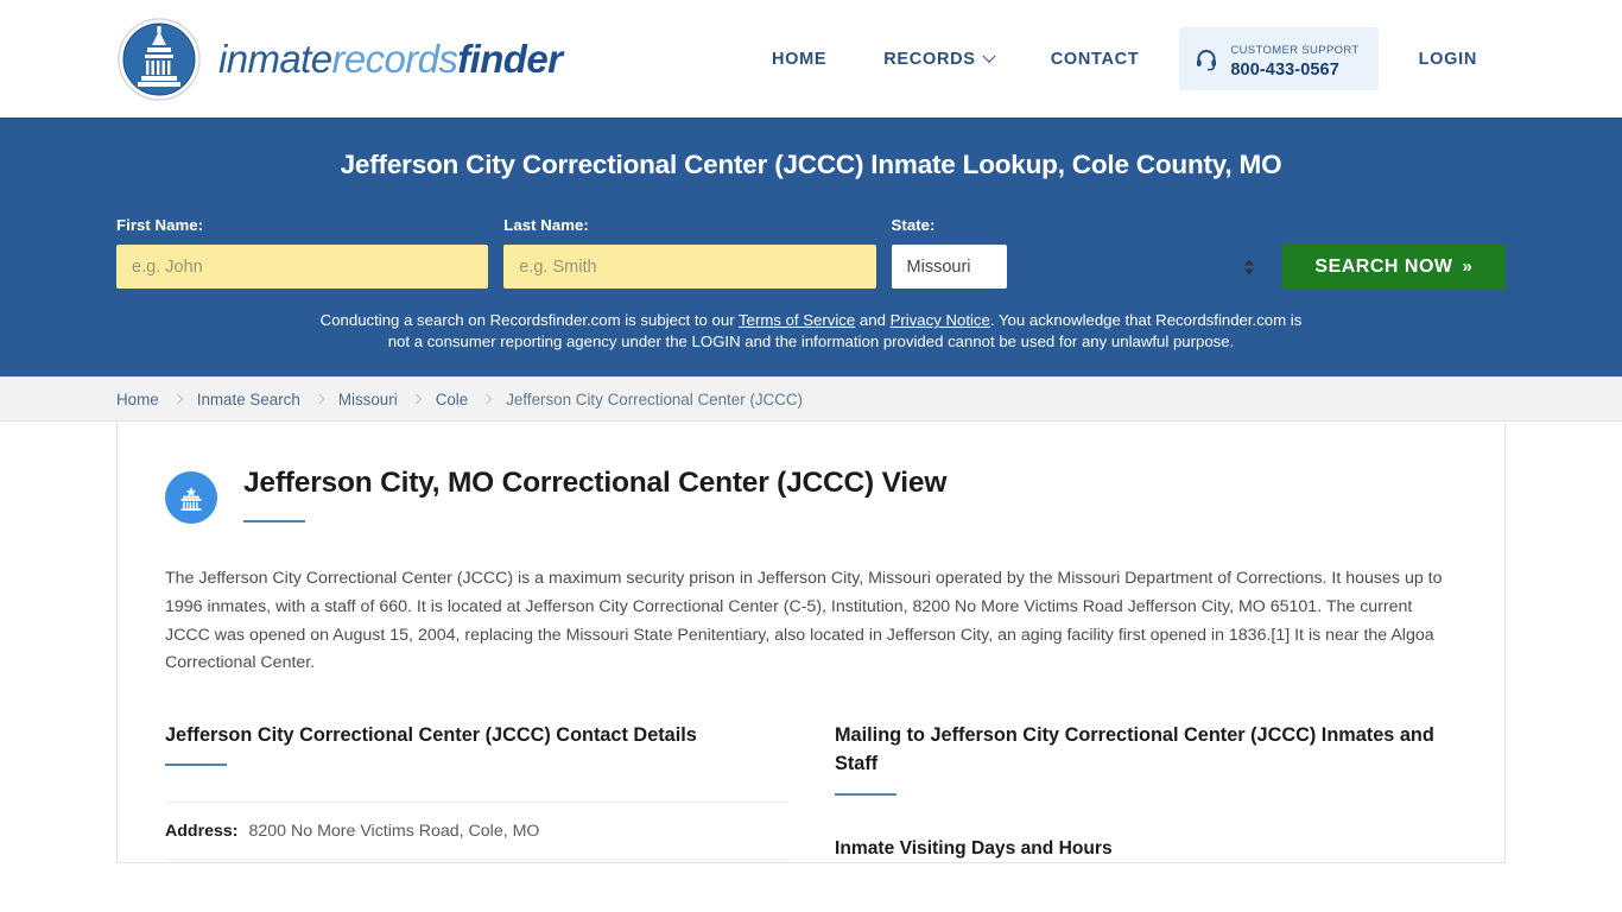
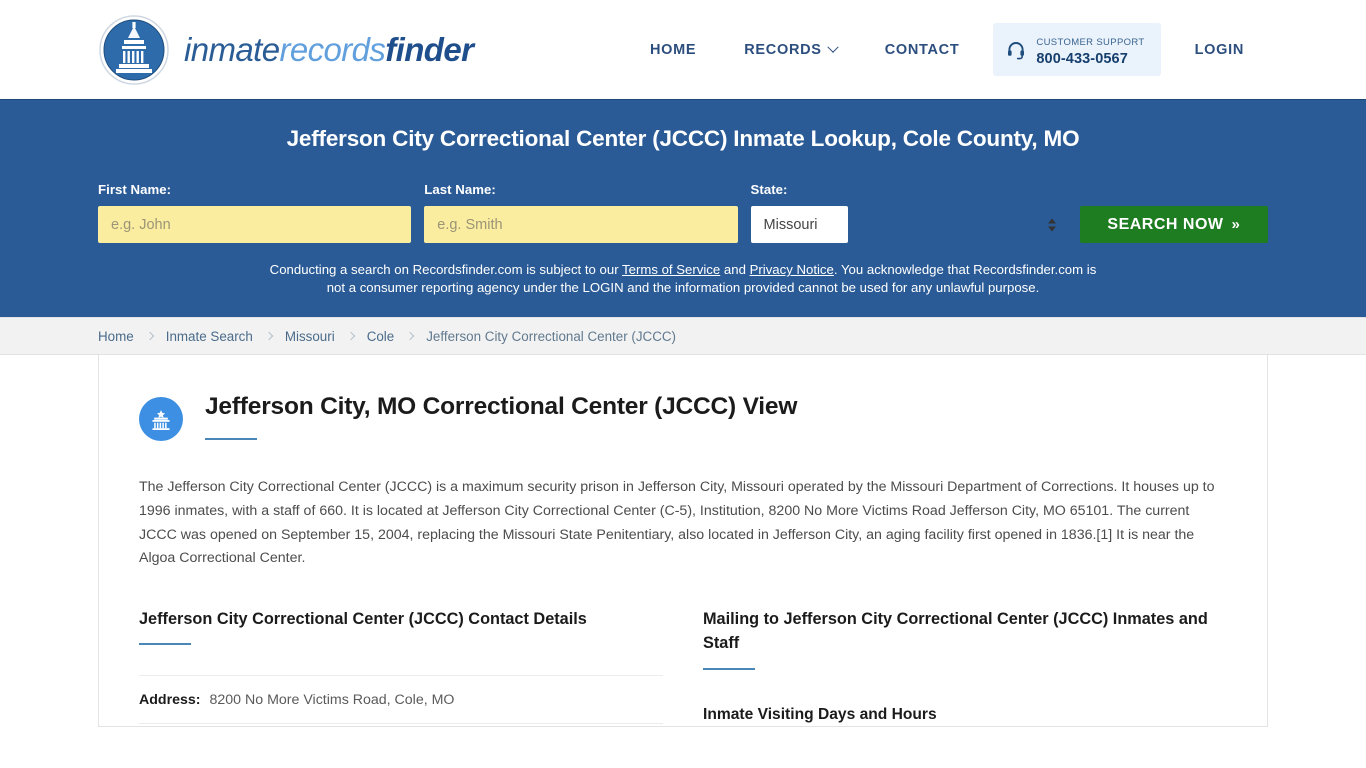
  inmaterecordsfinder
  HOME
  RECORDS
  CONTACT
  CUSTOMER SUPPORT
  800-433-0567
  LOGIN
  Jefferson City Correctional Center (JCCC) Inmate Lookup, Cole County, MO
  First Name:
  e.g. John
  Last Name:
  e.g. Smith
  State:
  Missouri
  SEARCH NOW
  »
  Conducting a search on Recordsfinder.com is subject to our Terms of Service and Privacy Notice. You acknowledge that Recordsfinder.com is not a consumer reporting agency under the LOGIN and the information provided cannot be used for any unlawful purpose.
  Home
  Inmate Search
  Missouri
  Cole
  Jefferson City Correctional Center (JCCC)
  Jefferson City, MO Correctional Center (JCCC) View
- The Jefferson City Correctional Center (JCCC) is a maximum security prison in Jefferson City, Missouri operated by the Missouri Department of Corrections. It houses up to 1996 inmates, with a staff of 660. It is located at Jefferson City Correctional Center (C-5), Institution, 8200 No More Victims Road Jefferson City, MO 65101. The current JCCC was opened on August 15, 2004, replacing the Missouri State Penitentiary, also located in Jefferson City, an aging facility first opened in 1836.[1] It is near the Algoa Correctional Center.
+ The Jefferson City Correctional Center (JCCC) is a maximum security prison in Jefferson City, Missouri operated by the Missouri Department of Corrections. It houses up to 1996 inmates, with a staff of 660. It is located at Jefferson City Correctional Center (C-5), Institution, 8200 No More Victims Road Jefferson City, MO 65101. The current JCCC was opened on September 15, 2004, replacing the Missouri State Penitentiary, also located in Jefferson City, an aging facility first opened in 1836.[1] It is near the Algoa Correctional Center.
  Jefferson City Correctional Center (JCCC) Contact Details
  Address:
  8200 No More Victims Road, Cole, MO
  Mailing to Jefferson City Correctional Center (JCCC) Inmates and Staff
  Inmate Visiting Days and Hours
